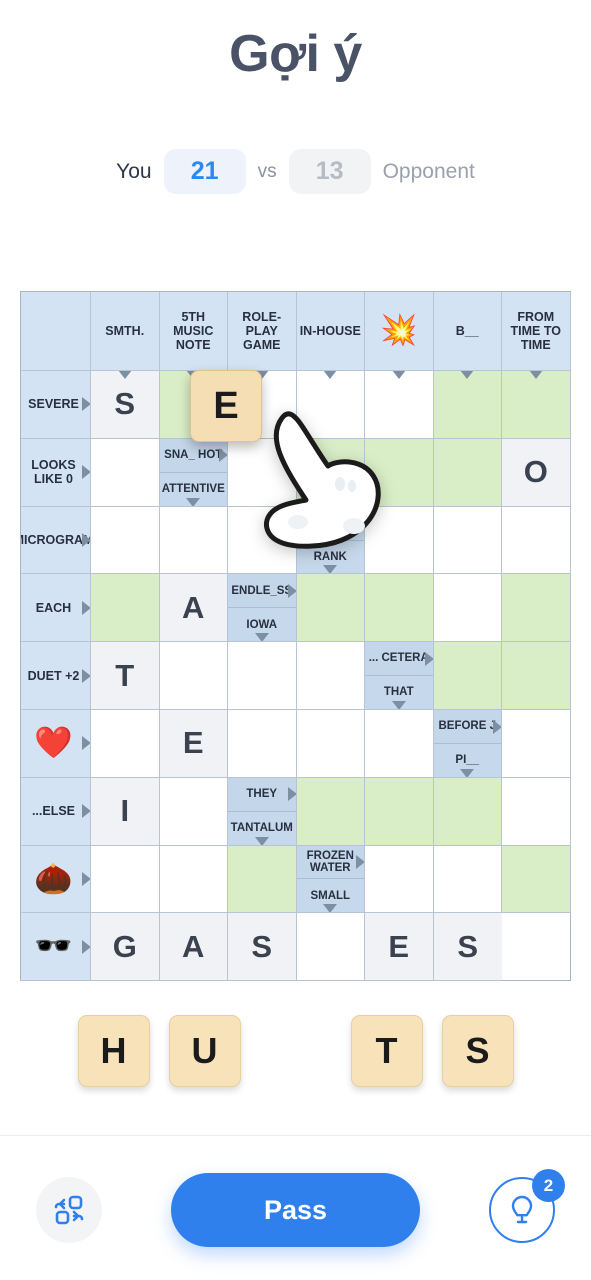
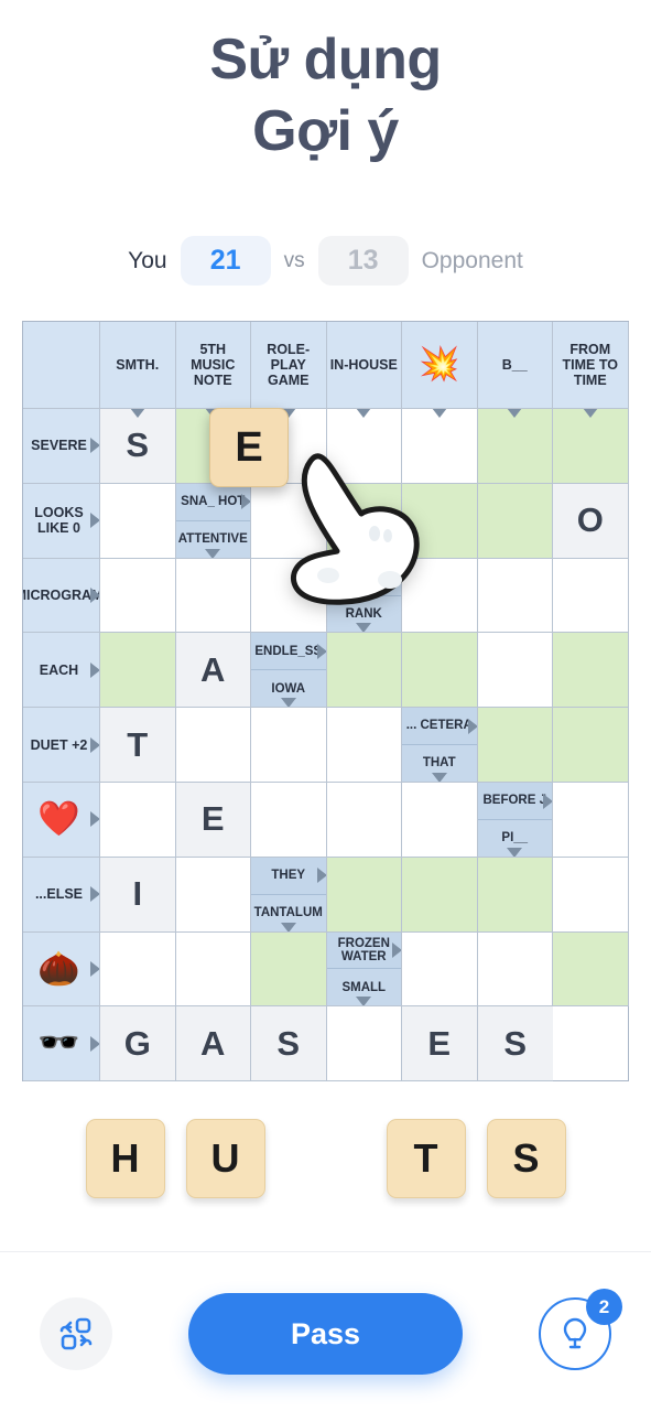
+ Sử dụng
  Gợi ý
  You
  21
  vs
  13
  Opponent
  SMTH.
  5TH MUSIC NOTE
  ROLE-PLAY GAME
  IN-HOUSE
  💥
  B__
  FROM TIME TO TIME
  SEVERE
  S
  LOOKS LIKE 0
  SNA_ HOT
  ATTENTIVE
  O
  ICROGRAM
  RANK
  EACH
  A
  ENDLE_SS
  IOWA
  DUET +2
  T
  ... CETERA
  THAT
  ❤️
  E
  BEFORE J
  PI__
  ...ELSE
  I
  THEY
  TANTALUM
  🌰
  FROZEN WATER
  SMALL
  🕶️
  G
  A
  S
  E
  S
  E
  H
  U
  T
  S
  Pass
  2
